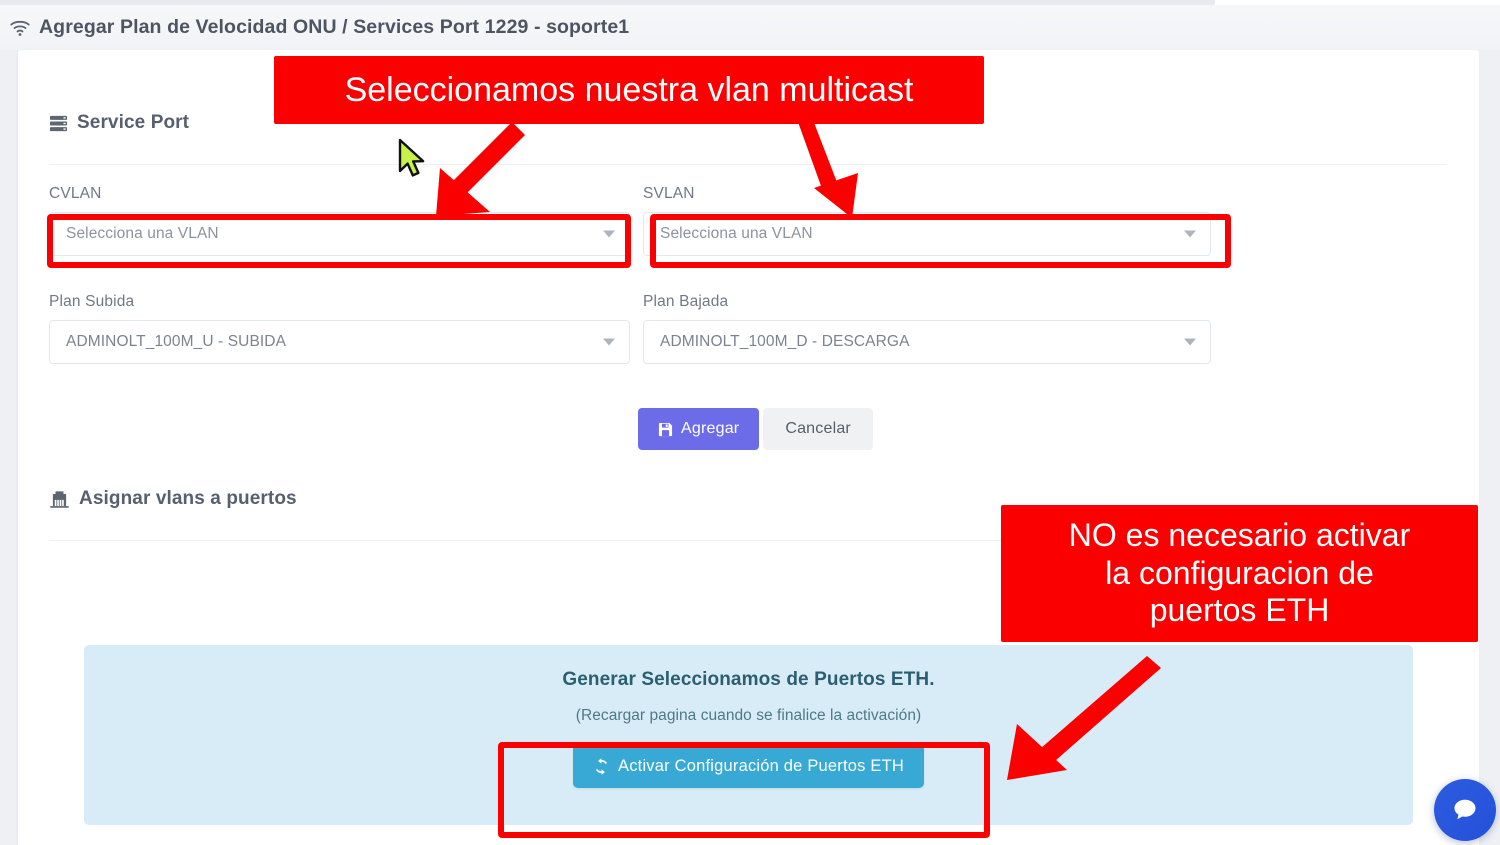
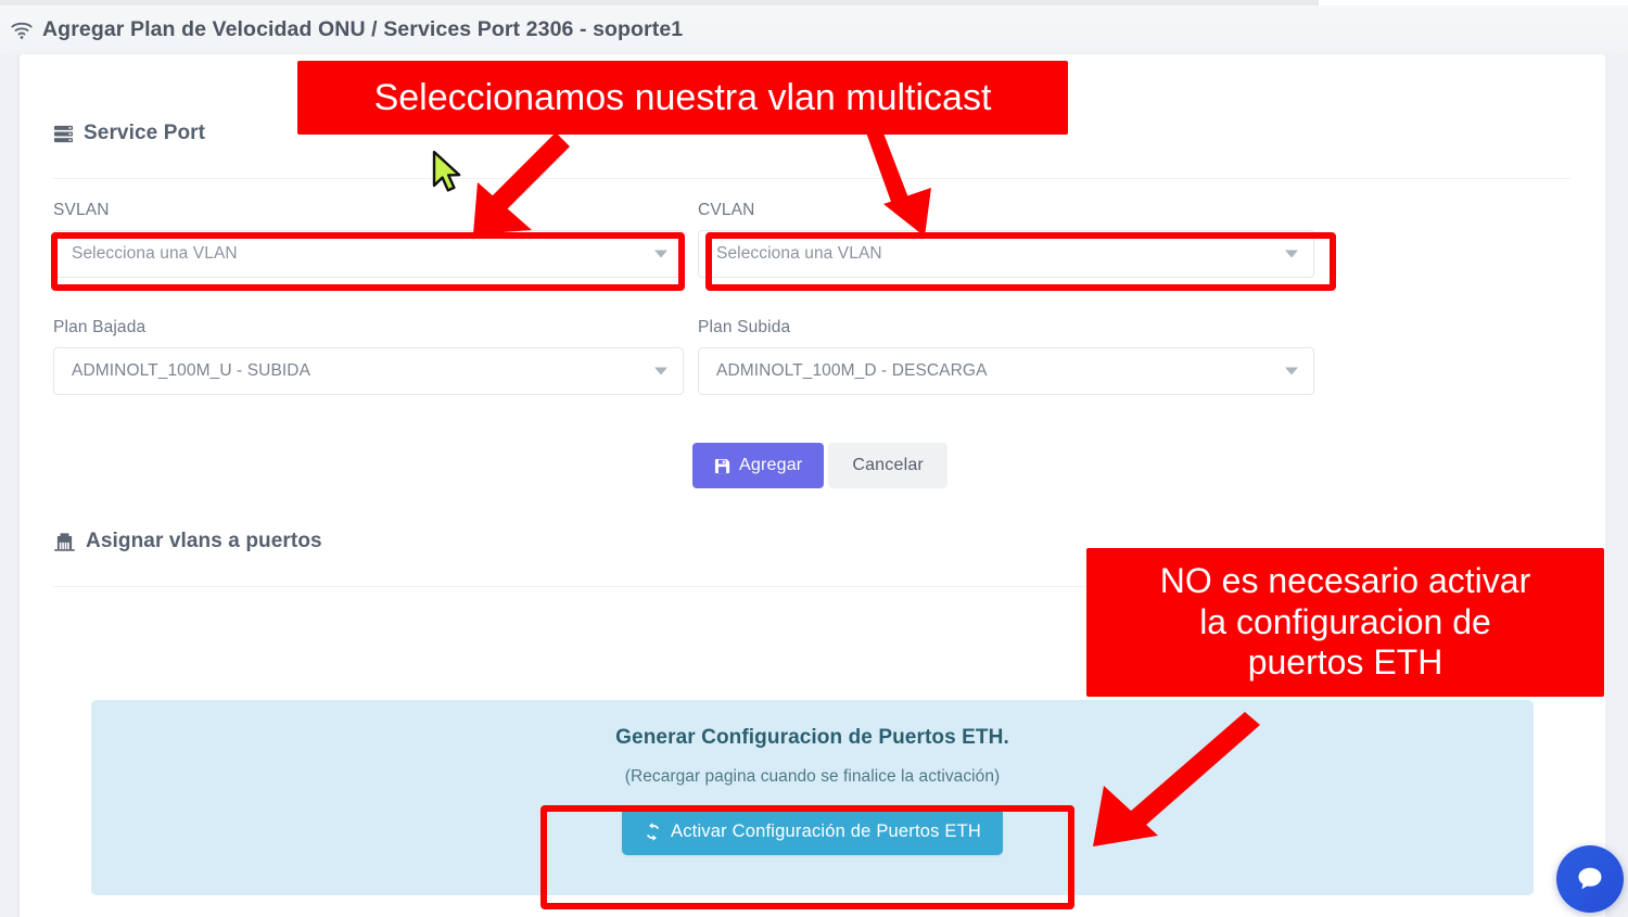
- Agregar Plan de Velocidad ONU / Services Port 1229 - soporte1
+ Agregar Plan de Velocidad ONU / Services Port 2306 - soporte1
  Service Port
- CVLAN
+ SVLAN
  Selecciona una VLAN
- SVLAN
+ CVLAN
  Selecciona una VLAN
- Plan Subida
+ Plan Bajada
  ADMINOLT_100M_U - SUBIDA
- Plan Bajada
+ Plan Subida
  ADMINOLT_100M_D - DESCARGA
  Agregar
  Cancelar
  Asignar vlans a puertos
- Generar Seleccionamos de Puertos ETH.
+ Generar Configuracion de Puertos ETH.
  (Recargar pagina cuando se finalice la activación)
  Activar Configuración de Puertos ETH
  Seleccionamos nuestra vlan multicast
  NO es necesario activar
  la configuracion de
  puertos ETH
